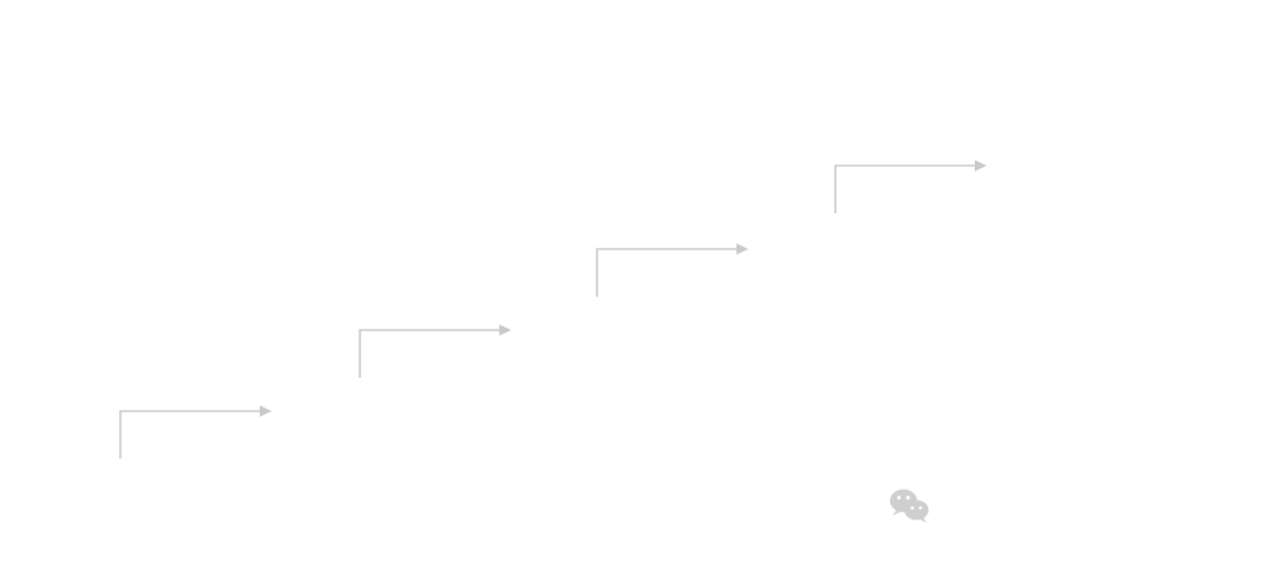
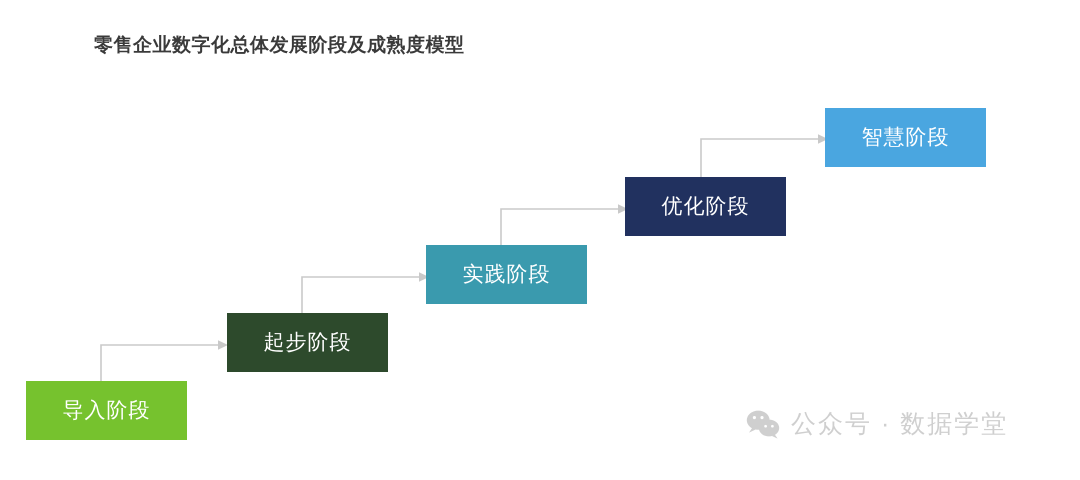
+ 零售企业数字化总体发展阶段及成熟度模型
+ 导入阶段
+ 起步阶段
+ 实践阶段
+ 优化阶段
+ 智慧阶段
+ 公众号 · 数据学堂
